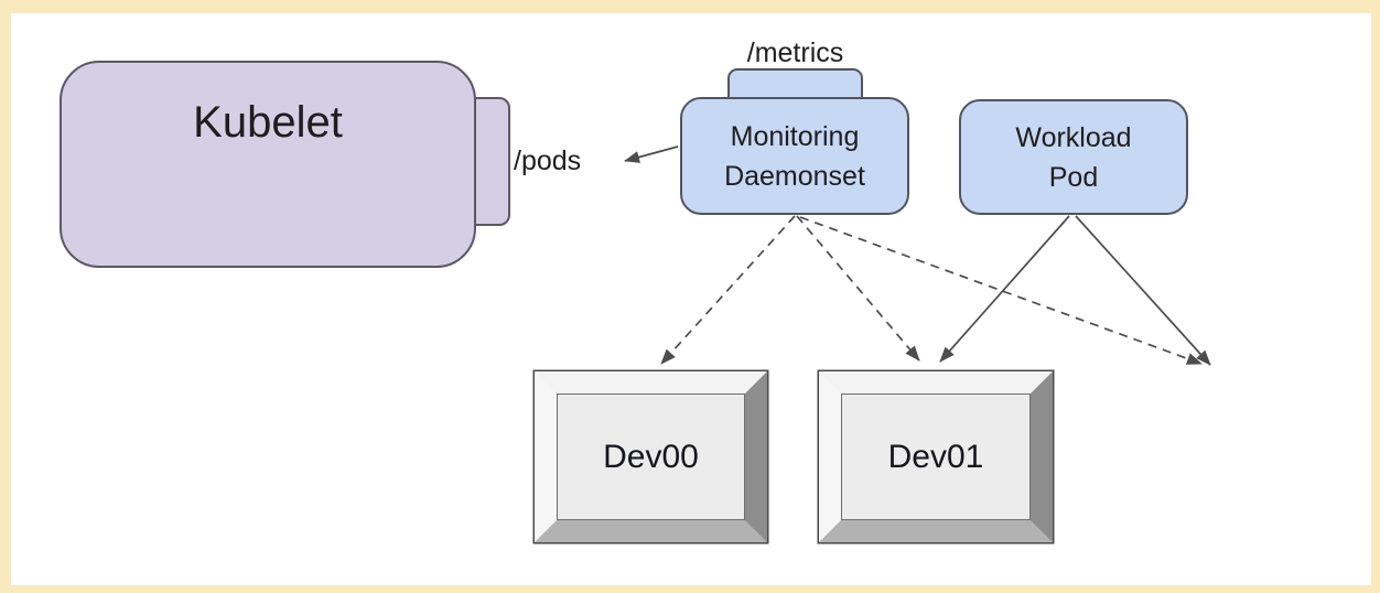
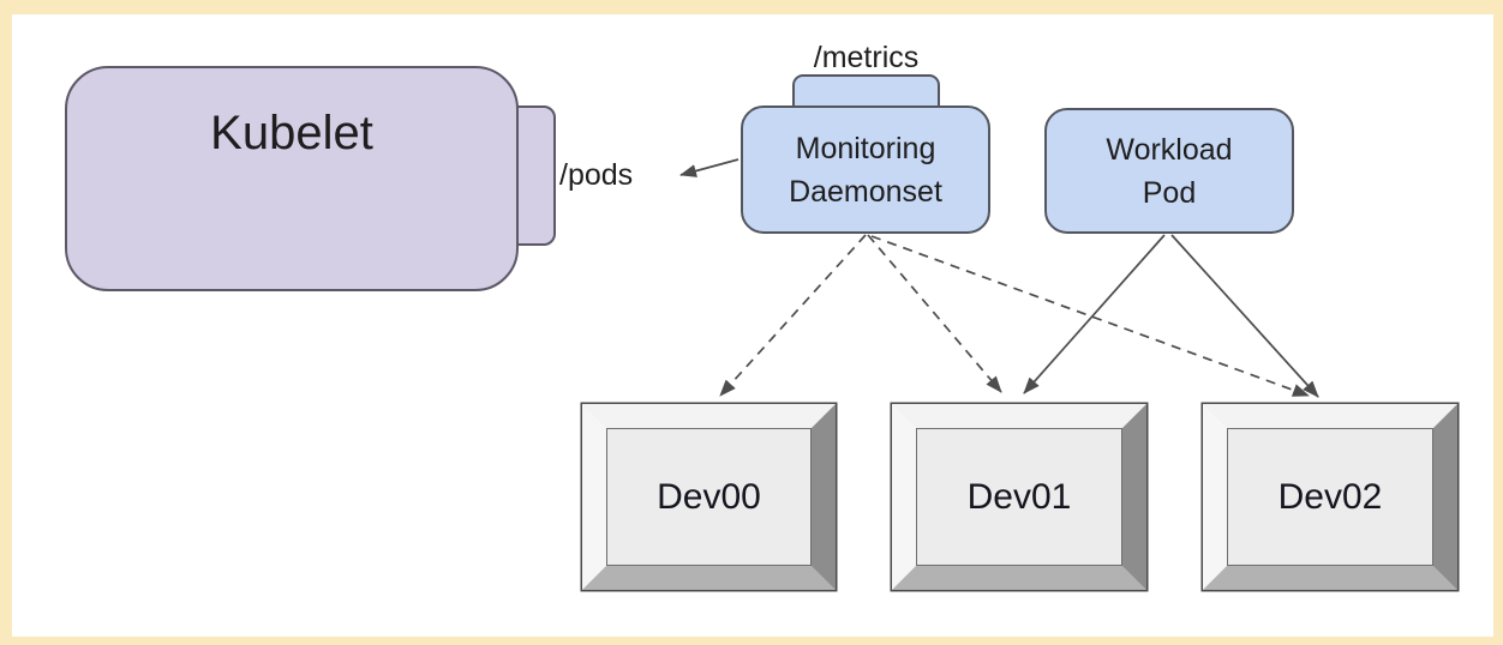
  Kubelet
  /pods
  /metrics
  Monitoring
  Daemonset
  Workload
  Pod
  Dev00
  Dev01
+ Dev02
